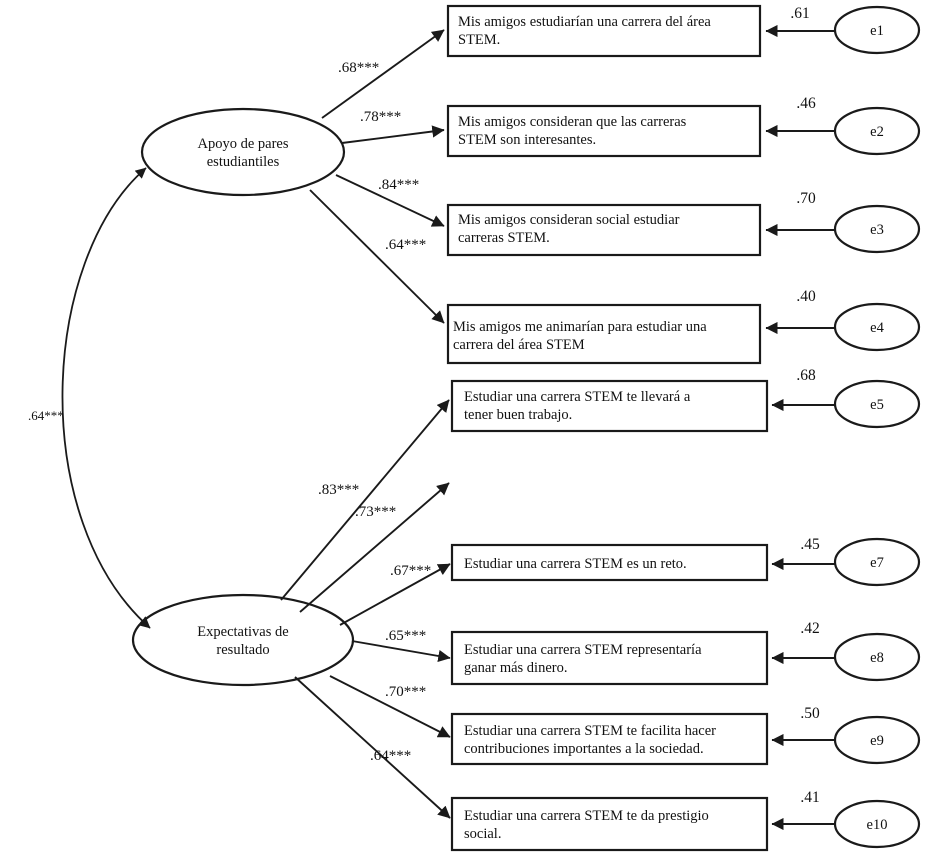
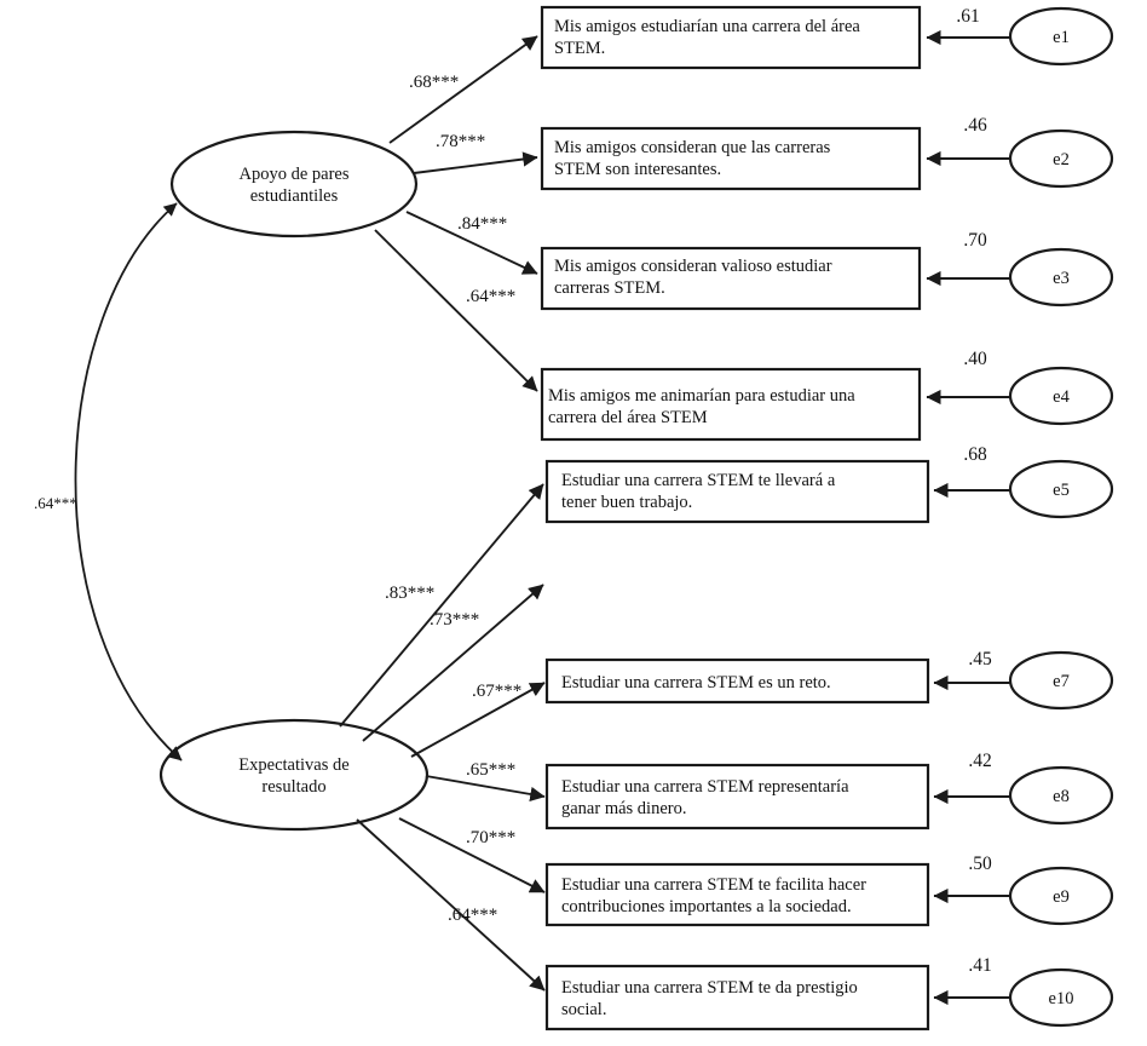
  Apoyo de pares
  estudiantiles
  Expectativas de
  resultado
  .64***
  .68***
  .78***
  .84***
  .64***
  .83***
  .73***
  .67***
  .65***
  .70***
  .64***
  Mis amigos estudiarían una carrera del área
  STEM.
  e1
  .61
  Mis amigos consideran que las carreras
  STEM son interesantes.
  e2
  .46
- Mis amigos consideran social estudiar
+ Mis amigos consideran valioso estudiar
  carreras STEM.
  e3
  .70
  Mis amigos me animarían para estudiar una
  carrera del área STEM
  e4
  .40
  Estudiar una carrera STEM te llevará a
  tener buen trabajo.
  e5
  .68
  Estudiar una carrera STEM es un reto.
  e7
  .45
  Estudiar una carrera STEM representaría
  ganar más dinero.
  e8
  .42
  Estudiar una carrera STEM te facilita hacer
  contribuciones importantes a la sociedad.
  e9
  .50
  Estudiar una carrera STEM te da prestigio
  social.
  e10
  .41
